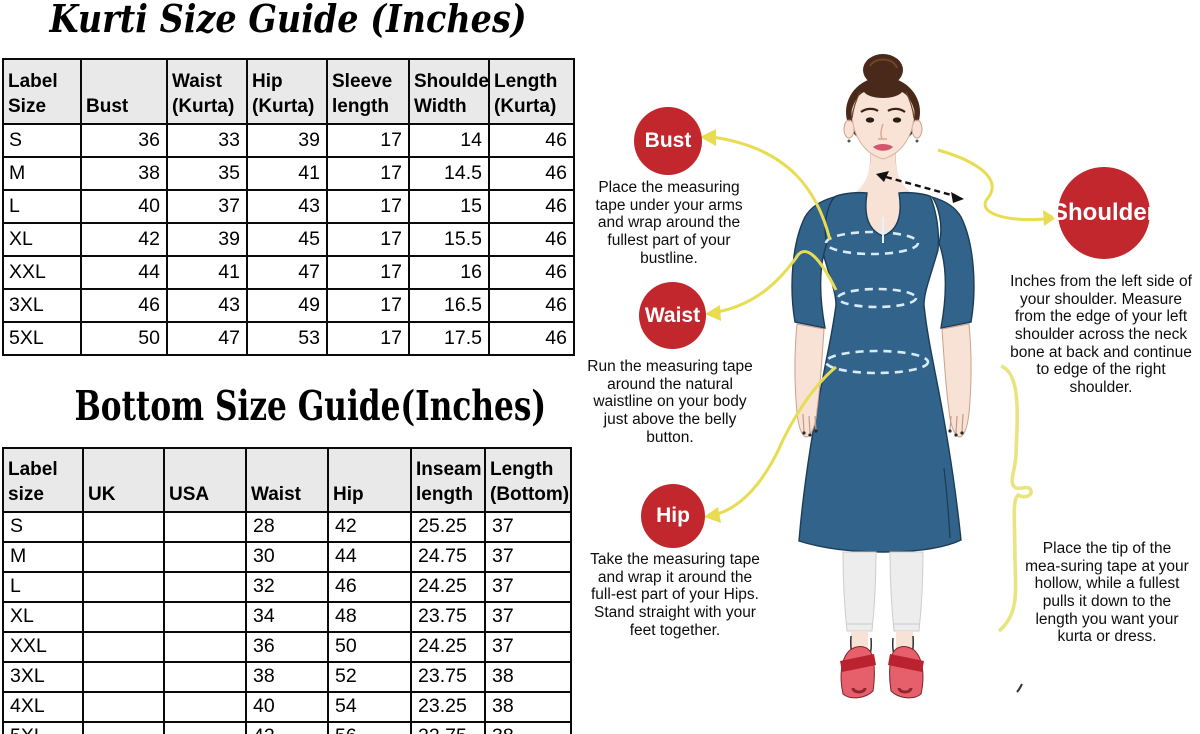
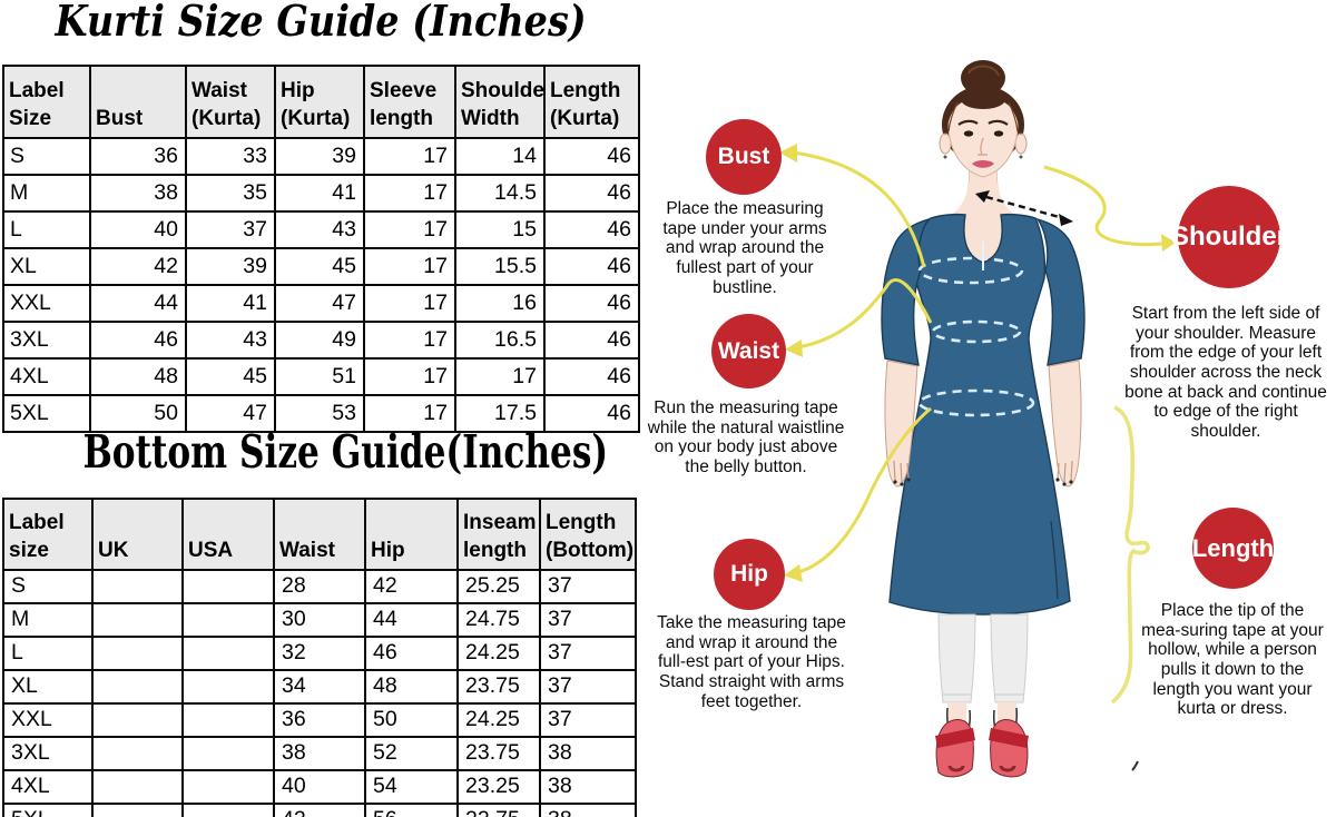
  Kurti Size Guide (Inches)
  Bottom Size Guide(Inches)
  LabelSize	Bust	Waist(Kurta)	Hip(Kurta)	Sleevelength	ShouldeWidth	Length(Kurta)
  S	36	33	39	17	14	46
  M	38	35	41	17	14.5	46
  L	40	37	43	17	15	46
  XL	42	39	45	17	15.5	46
  XXL	44	41	47	17	16	46
  3XL	46	43	49	17	16.5	46
+ 4XL	48	45	51	17	17	46
  5XL	50	47	53	17	17.5	46
  Label size	UK	USA	Waist	Hip	Inseamlength	Length(Bottom)
  S			28	42	25.25	37
  M			30	44	24.75	37
  L			32	46	24.25	37
  XL			34	48	23.75	37
  XXL			36	50	24.25	37
  3XL			38	52	23.75	38
  4XL			40	54	23.25	38
  Bust
  Waist
  Hip
  Shoulder
+ Length
  Place the measuring tape under your arms and wrap around the fullest part of your bustline.
- Run the measuring tape around the natural waistline on your body just above the belly button.
+ Run the measuring tape while the natural waistline on your body just above the belly button.
- Take the measuring tape and wrap it around the full-est part of your Hips. Stand straight with your feet together.
+ Take the measuring tape and wrap it around the full-est part of your Hips. Stand straight with arms feet together.
- Inches from the left side of your shoulder. Measure from the edge of your left shoulder across the neck bone at back and continue to edge of the right shoulder.
+ Start from the left side of your shoulder. Measure from the edge of your left shoulder across the neck bone at back and continue to edge of the right shoulder.
- Place the tip of the mea-suring tape at your hollow, while a fullest pulls it down to the length you want your kurta or dress.
+ Place the tip of the mea-suring tape at your hollow, while a person pulls it down to the length you want your kurta or dress.
